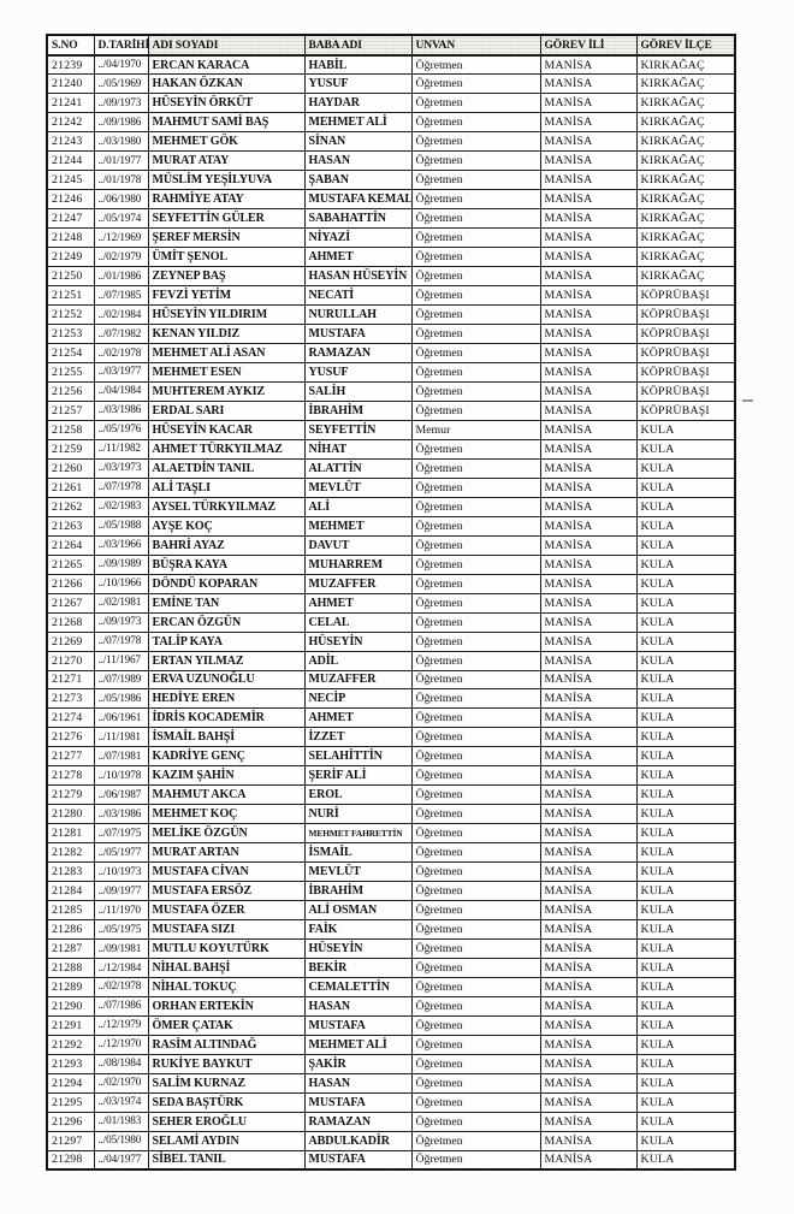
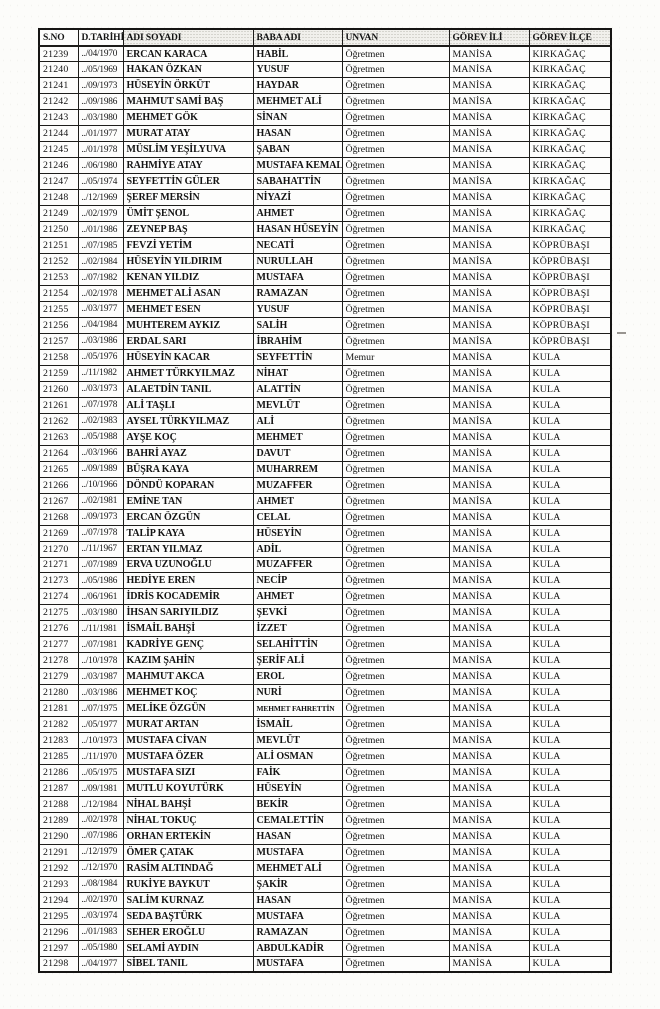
  S.NO	D.TARİHİ	ADI SOYADI	BABA ADI	UNVAN	GÖREV İLİ	GÖREV İLÇE
  21239	../04/1970	ERCAN KARACA	HABİL	Öğretmen	MANİSA	KIRKAĞAÇ
  21240	../05/1969	HAKAN ÖZKAN	YUSUF	Öğretmen	MANİSA	KIRKAĞAÇ
  21241	../09/1973	HÜSEYİN ÖRKÜT	HAYDAR	Öğretmen	MANİSA	KIRKAĞAÇ
  21242	../09/1986	MAHMUT SAMİ BAŞ	MEHMET ALİ	Öğretmen	MANİSA	KIRKAĞAÇ
  21243	../03/1980	MEHMET GÖK	SİNAN	Öğretmen	MANİSA	KIRKAĞAÇ
  21244	../01/1977	MURAT ATAY	HASAN	Öğretmen	MANİSA	KIRKAĞAÇ
  21245	../01/1978	MÜSLİM YEŞİLYUVA	ŞABAN	Öğretmen	MANİSA	KIRKAĞAÇ
  21246	../06/1980	RAHMİYE ATAY	MUSTAFA KEMAL	Öğretmen	MANİSA	KIRKAĞAÇ
  21247	../05/1974	SEYFETTİN GÜLER	SABAHATTİN	Öğretmen	MANİSA	KIRKAĞAÇ
  21248	../12/1969	ŞEREF MERSİN	NİYAZİ	Öğretmen	MANİSA	KIRKAĞAÇ
  21249	../02/1979	ÜMİT ŞENOL	AHMET	Öğretmen	MANİSA	KIRKAĞAÇ
  21250	../01/1986	ZEYNEP BAŞ	HASAN HÜSEYİN	Öğretmen	MANİSA	KIRKAĞAÇ
  21251	../07/1985	FEVZİ YETİM	NECATİ	Öğretmen	MANİSA	KÖPRÜBAŞI
  21252	../02/1984	HÜSEYİN YILDIRIM	NURULLAH	Öğretmen	MANİSA	KÖPRÜBAŞI
  21253	../07/1982	KENAN YILDIZ	MUSTAFA	Öğretmen	MANİSA	KÖPRÜBAŞI
  21254	../02/1978	MEHMET ALİ ASAN	RAMAZAN	Öğretmen	MANİSA	KÖPRÜBAŞI
  21255	../03/1977	MEHMET ESEN	YUSUF	Öğretmen	MANİSA	KÖPRÜBAŞI
  21256	../04/1984	MUHTEREM AYKIZ	SALİH	Öğretmen	MANİSA	KÖPRÜBAŞI
  21257	../03/1986	ERDAL SARI	İBRAHİM	Öğretmen	MANİSA	KÖPRÜBAŞI
  21258	../05/1976	HÜSEYİN KACAR	SEYFETTİN	Memur	MANİSA	KULA
  21259	../11/1982	AHMET TÜRKYILMAZ	NİHAT	Öğretmen	MANİSA	KULA
  21260	../03/1973	ALAETDİN TANIL	ALATTİN	Öğretmen	MANİSA	KULA
  21261	../07/1978	ALİ TAŞLI	MEVLÜT	Öğretmen	MANİSA	KULA
  21262	../02/1983	AYSEL TÜRKYILMAZ	ALİ	Öğretmen	MANİSA	KULA
  21263	../05/1988	AYŞE KOÇ	MEHMET	Öğretmen	MANİSA	KULA
  21264	../03/1966	BAHRİ AYAZ	DAVUT	Öğretmen	MANİSA	KULA
  21265	../09/1989	BÜŞRA KAYA	MUHARREM	Öğretmen	MANİSA	KULA
  21266	../10/1966	DÖNDÜ KOPARAN	MUZAFFER	Öğretmen	MANİSA	KULA
  21267	../02/1981	EMİNE TAN	AHMET	Öğretmen	MANİSA	KULA
  21268	../09/1973	ERCAN ÖZGÜN	CELAL	Öğretmen	MANİSA	KULA
  21269	../07/1978	TALİP KAYA	HÜSEYİN	Öğretmen	MANİSA	KULA
  21270	../11/1967	ERTAN YILMAZ	ADİL	Öğretmen	MANİSA	KULA
  21271	../07/1989	ERVA UZUNOĞLU	MUZAFFER	Öğretmen	MANİSA	KULA
  21273	../05/1986	HEDİYE EREN	NECİP	Öğretmen	MANİSA	KULA
  21274	../06/1961	İDRİS KOCADEMİR	AHMET	Öğretmen	MANİSA	KULA
+ 21275	../03/1980	İHSAN SARIYILDIZ	ŞEVKİ	Öğretmen	MANİSA	KULA
  21276	../11/1981	İSMAİL BAHŞİ	İZZET	Öğretmen	MANİSA	KULA
  21277	../07/1981	KADRİYE GENÇ	SELAHİTTİN	Öğretmen	MANİSA	KULA
  21278	../10/1978	KAZIM ŞAHİN	ŞERİF ALİ	Öğretmen	MANİSA	KULA
- 21279	../06/1987	MAHMUT AKCA	EROL	Öğretmen	MANİSA	KULA
+ 21279	../03/1987	MAHMUT AKCA	EROL	Öğretmen	MANİSA	KULA
  21280	../03/1986	MEHMET KOÇ	NURİ	Öğretmen	MANİSA	KULA
  21281	../07/1975	MELİKE ÖZGÜN	MEHMET FAHRETTİN	Öğretmen	MANİSA	KULA
  21282	../05/1977	MURAT ARTAN	İSMAİL	Öğretmen	MANİSA	KULA
  21283	../10/1973	MUSTAFA CİVAN	MEVLÜT	Öğretmen	MANİSA	KULA
- 21284	../09/1977	MUSTAFA ERSÖZ	İBRAHİM	Öğretmen	MANİSA	KULA
  21285	../11/1970	MUSTAFA ÖZER	ALİ OSMAN	Öğretmen	MANİSA	KULA
  21286	../05/1975	MUSTAFA SIZI	FAİK	Öğretmen	MANİSA	KULA
  21287	../09/1981	MUTLU KOYUTÜRK	HÜSEYİN	Öğretmen	MANİSA	KULA
  21288	../12/1984	NİHAL BAHŞİ	BEKİR	Öğretmen	MANİSA	KULA
  21289	../02/1978	NİHAL TOKUÇ	CEMALETTİN	Öğretmen	MANİSA	KULA
  21290	../07/1986	ORHAN ERTEKİN	HASAN	Öğretmen	MANİSA	KULA
  21291	../12/1979	ÖMER ÇATAK	MUSTAFA	Öğretmen	MANİSA	KULA
  21292	../12/1970	RASİM ALTINDAĞ	MEHMET ALİ	Öğretmen	MANİSA	KULA
  21293	../08/1984	RUKİYE BAYKUT	ŞAKİR	Öğretmen	MANİSA	KULA
  21294	../02/1970	SALİM KURNAZ	HASAN	Öğretmen	MANİSA	KULA
  21295	../03/1974	SEDA BAŞTÜRK	MUSTAFA	Öğretmen	MANİSA	KULA
  21296	../01/1983	SEHER EROĞLU	RAMAZAN	Öğretmen	MANİSA	KULA
  21297	../05/1980	SELAMİ AYDIN	ABDULKADİR	Öğretmen	MANİSA	KULA
  21298	../04/1977	SİBEL TANIL	MUSTAFA	Öğretmen	MANİSA	KULA
